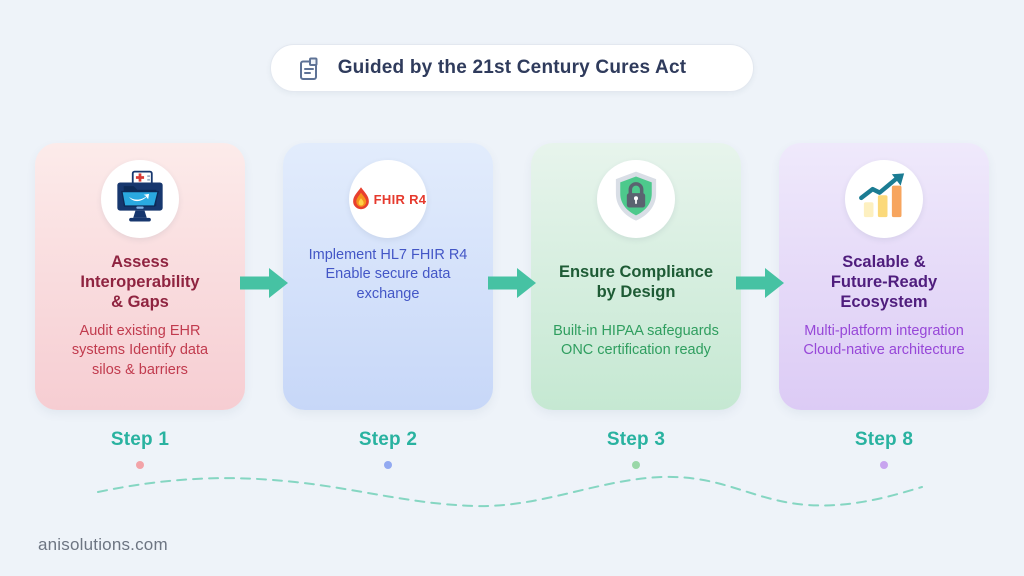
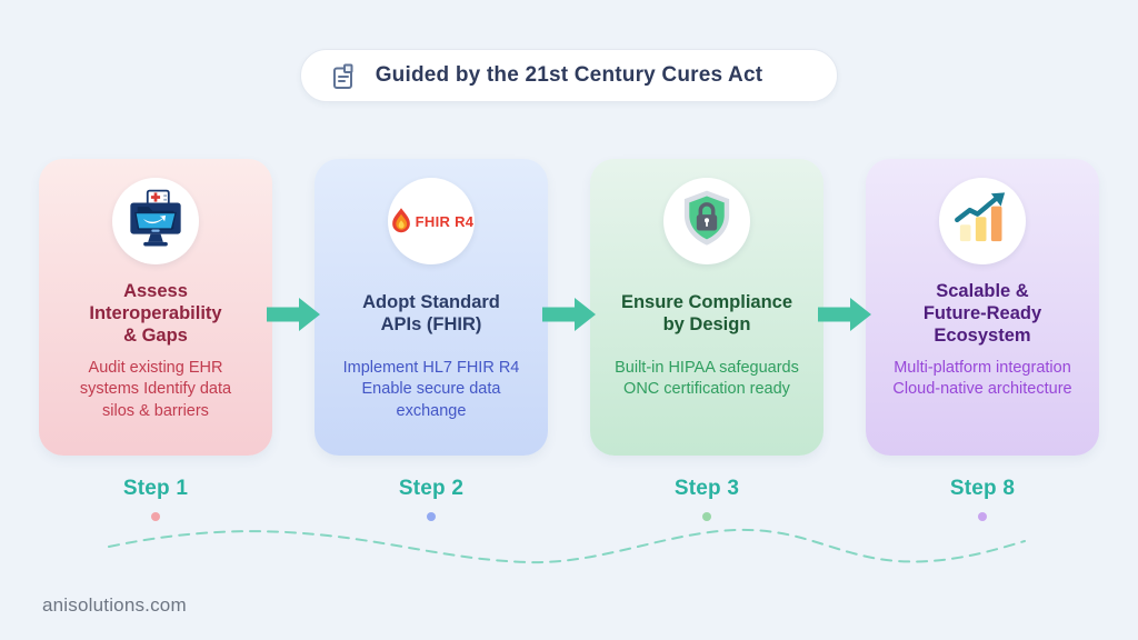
  Guided by the 21st Century Cures Act
  Assess
  Interoperability
  & Gaps
  Audit existing EHR
  systems Identify data
  silos & barriers
  FHIR R4
+ Adopt Standard
+ APIs (FHIR)
  Implement HL7 FHIR R4
  Enable secure data
  exchange
  Ensure Compliance
  by Design
  Built-in HIPAA safeguards
  ONC certification ready
  Scalable &
  Future-Ready
  Ecosystem
  Multi-platform integration
  Cloud-native architecture
  Step 1
  Step 2
  Step 3
  Step 8
  anisolutions.com
